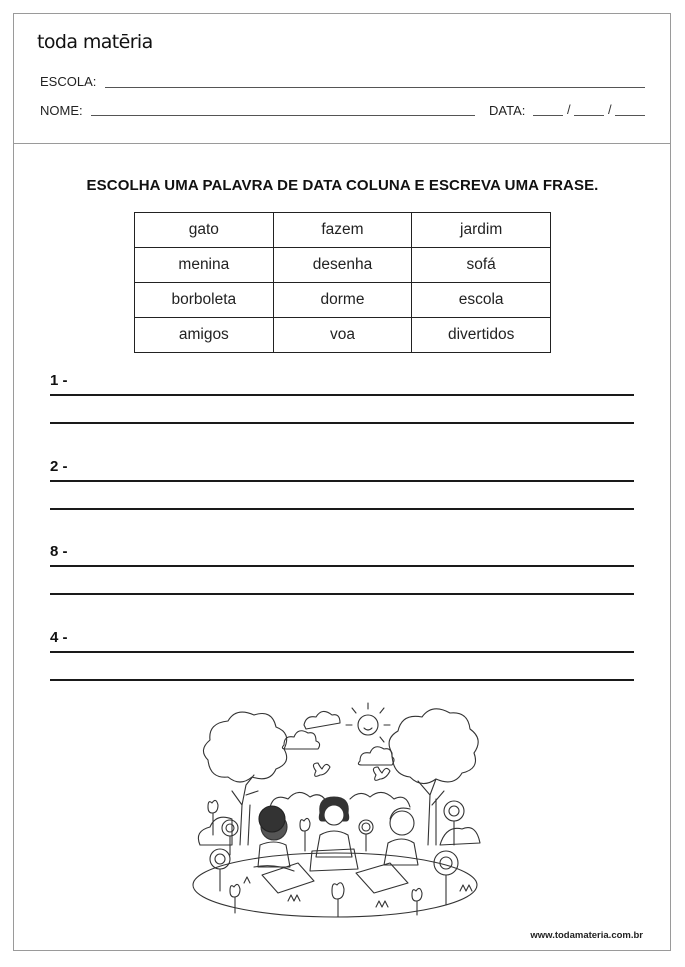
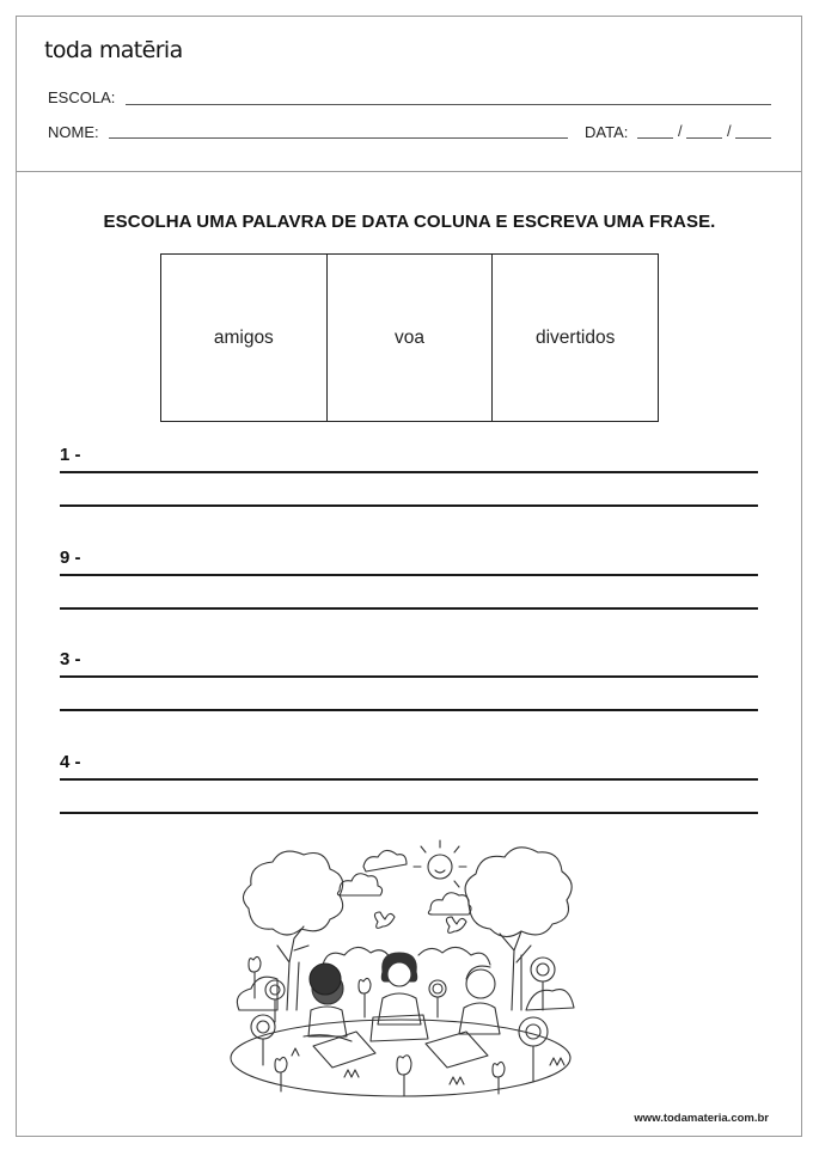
  toda matēria
  ESCOLA:
  NOME:
  DATA:
  /
  /
  ESCOLHA UMA PALAVRA DE DATA COLUNA E ESCREVA UMA FRASE.
- gato	fazem	jardim
- menina	desenha	sofá
- borboleta	dorme	escola
  amigos	voa	divertidos
  1 -
- 2 -
+ 9 -
- 8 -
+ 3 -
  4 -
  www.todamateria.com.br
